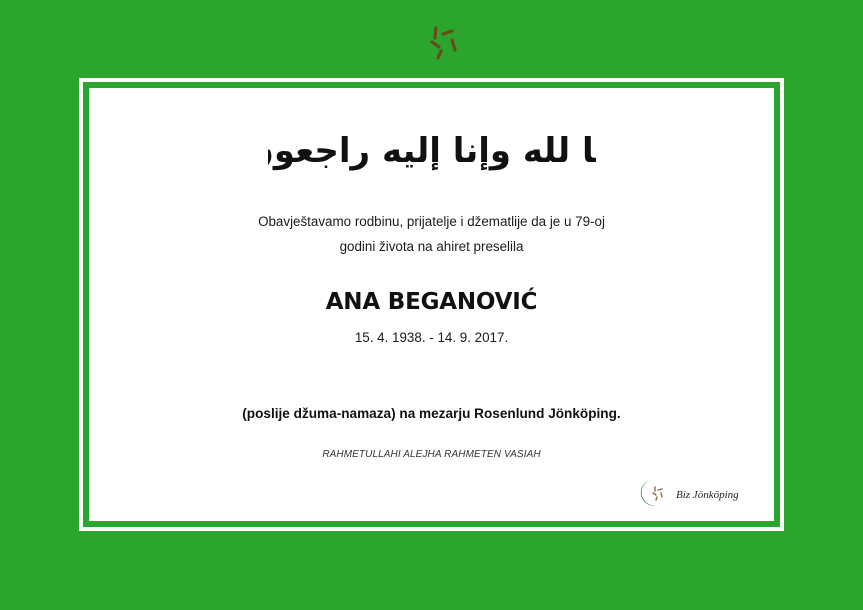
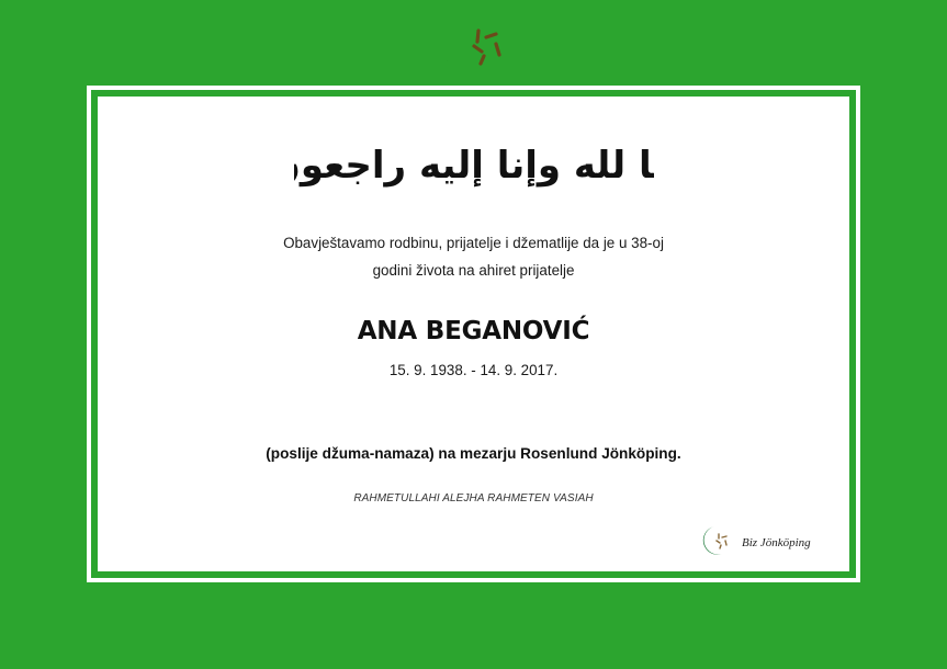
  ا لله وإنا إليه راجعو
- Obavještavamo rodbinu, prijatelje i džematlije da je u 79-oj
+ Obavještavamo rodbinu, prijatelje i džematlije da je u 38-oj
- godini života na ahiret preselila
+ godini života na ahiret prijatelje
  ANA BEGANOVIĆ
- 15. 4. 1938. - 14. 9. 2017.
+ 15. 9. 1938. - 14. 9. 2017.
  (poslije džuma-namaza) na mezarju Rosenlund Jönköping.
  RAHMETULLAHI ALEJHA RAHMETEN VASIAH
  Biz Jönköping
